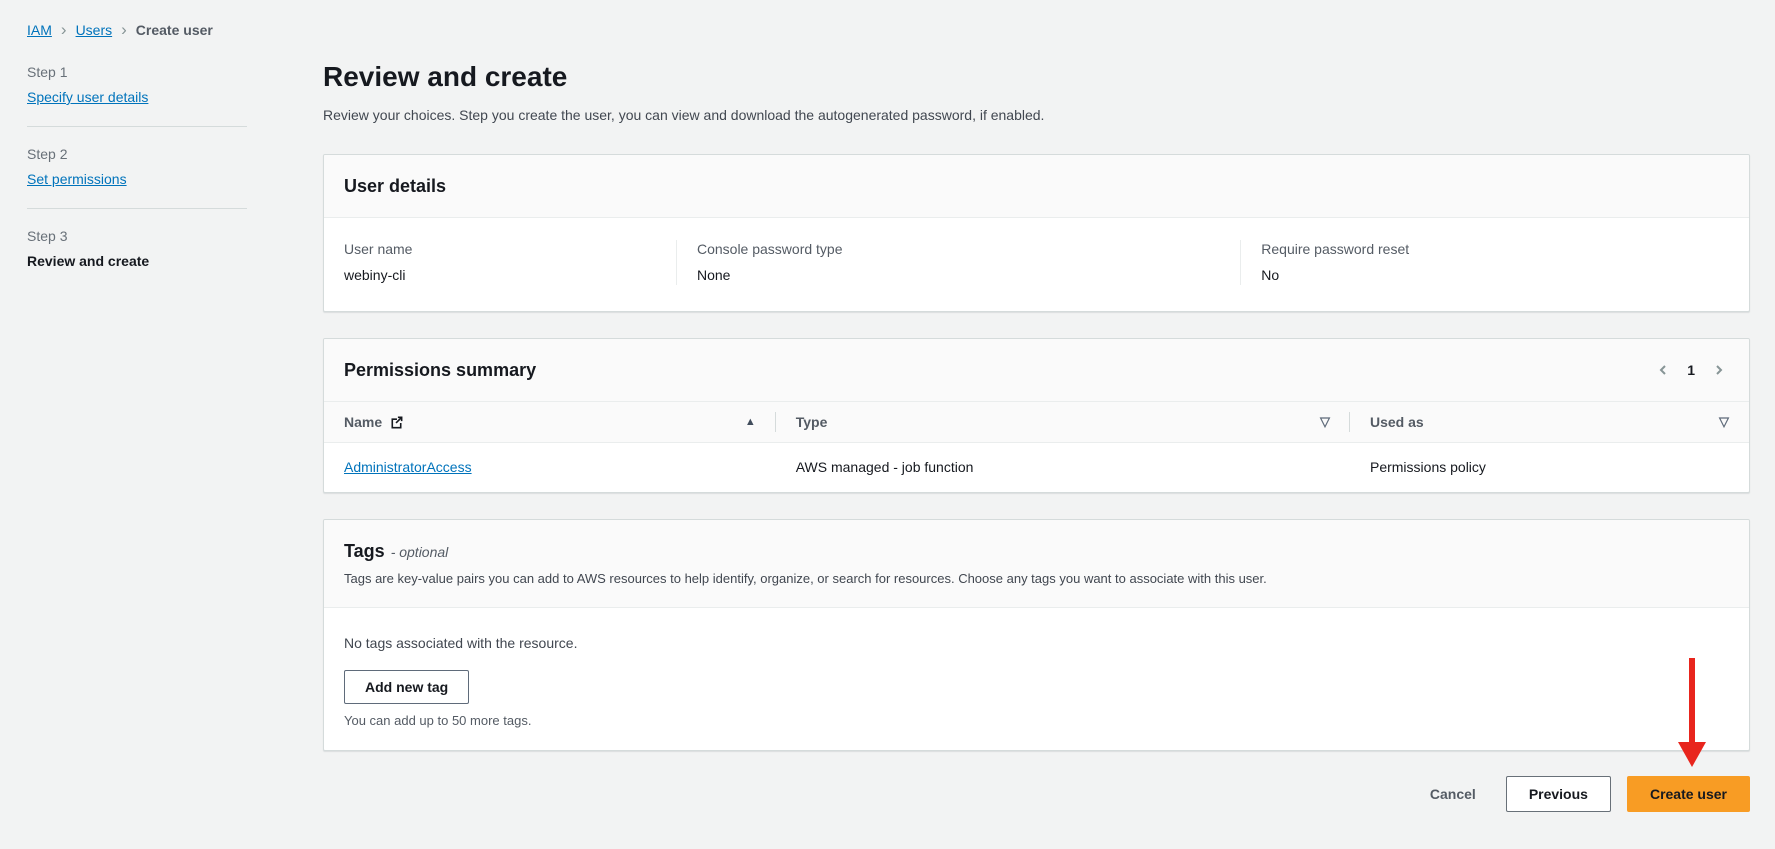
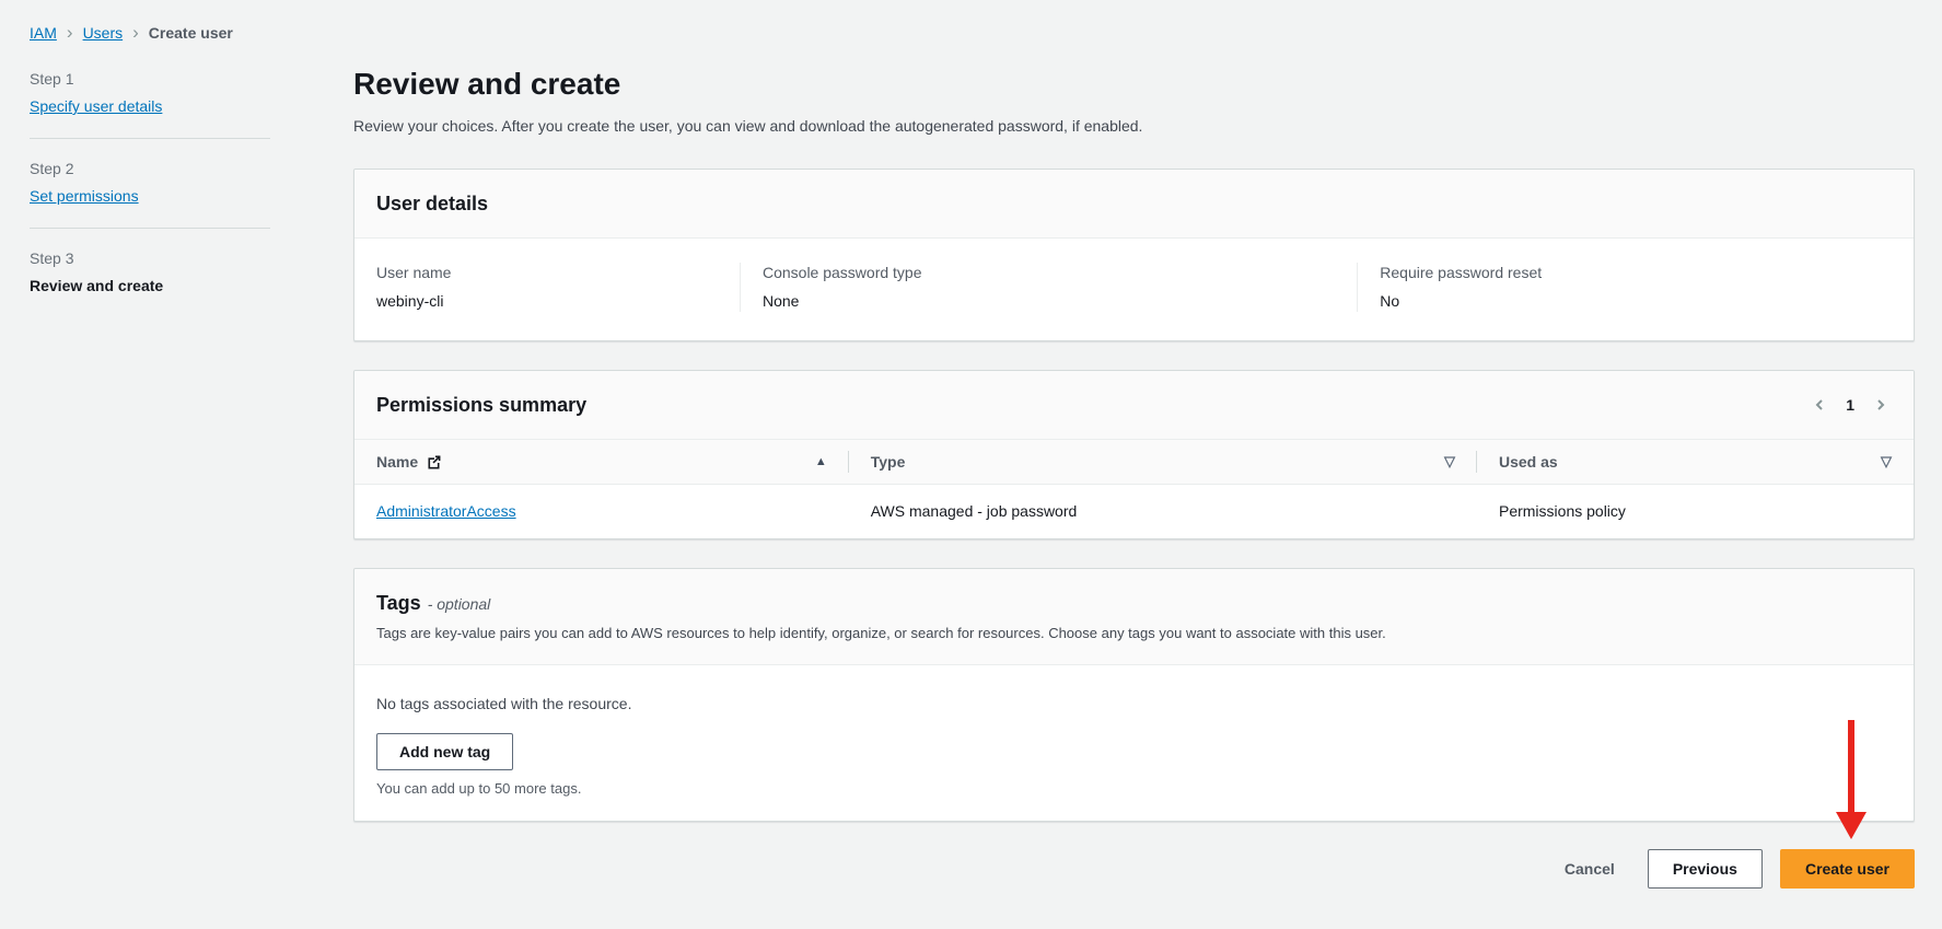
  IAM
  ›
  Users
  ›
  Create user
  Step 1
  Specify user details
  Step 2
  Set permissions
  Step 3
  Review and create
  Review and create
- Review your choices. Step you create the user, you can view and download the autogenerated password, if enabled.
+ Review your choices. After you create the user, you can view and download the autogenerated password, if enabled.
  User details
  User name
  webiny-cli
  Console password type
  None
  Require password reset
  No
  Permissions summary
  1
  Name
  ▲
  Type
  ▽
  Used as
  ▽
  AdministratorAccess
- AWS managed - job function
+ AWS managed - job password
  Permissions policy
  Tags - optional
  Tags are key-value pairs you can add to AWS resources to help identify, organize, or search for resources. Choose any tags you want to associate with this user.
  No tags associated with the resource.
  Add new tag
  You can add up to 50 more tags.
  Cancel
  Previous
  Create user
